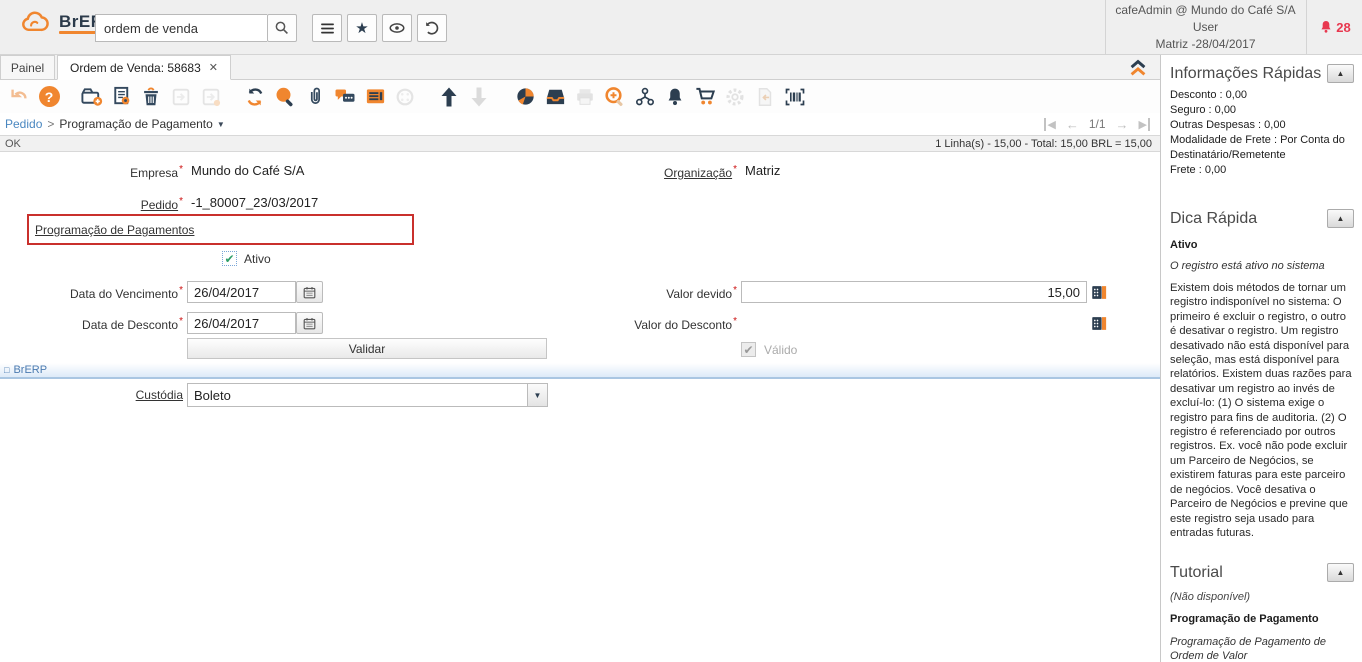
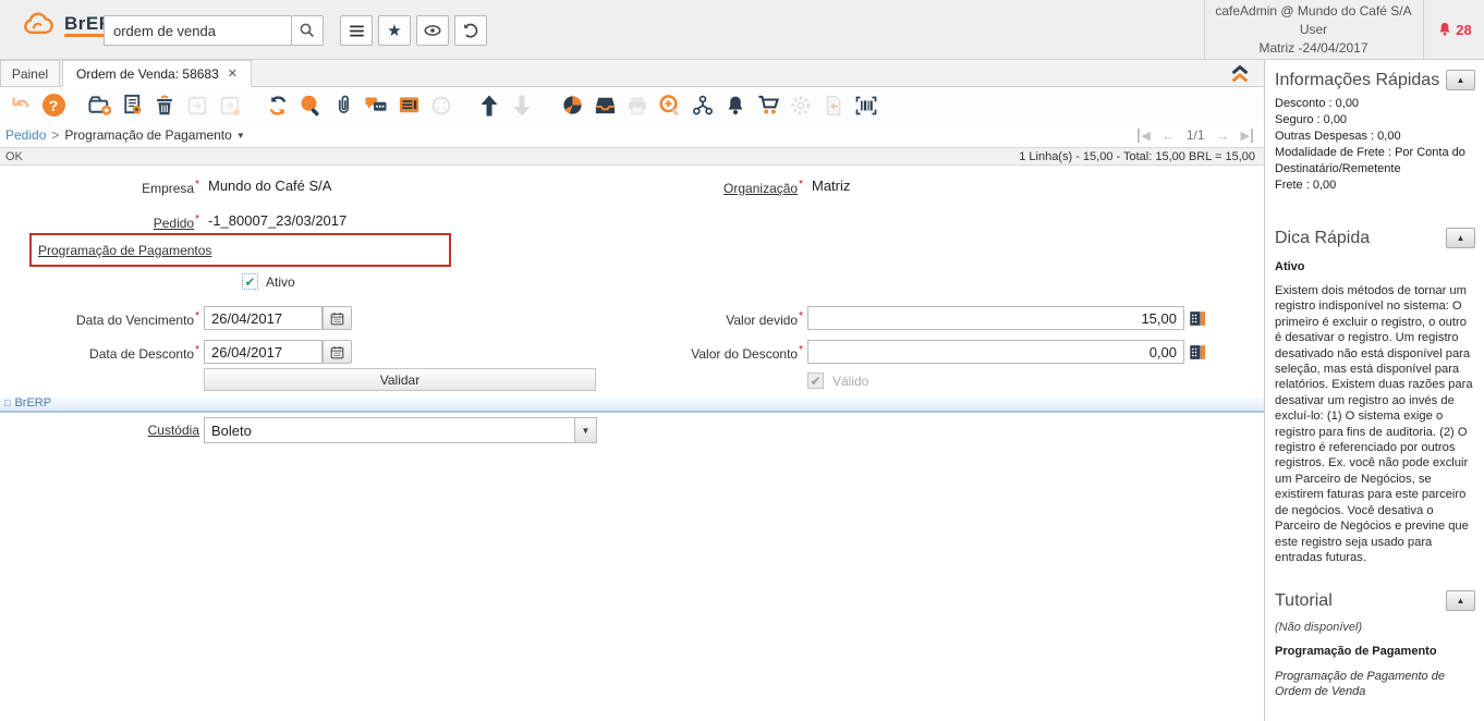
  ordem de venda
  ★
  cafeAdmin @ Mundo do Café S/A User
- Matriz -28/04/2017
+ Matriz -24/04/2017
  28
  Painel
  Ordem de Venda: 58683
  ✕
  ?
  Pedido
  >
  Programação de Pagamento
  ▼
  ◀
  ←
  1/1
  →
  ▶
  OK
  1 Linha(s) - 15,00 - Total: 15,00 BRL = 15,00
  Empresa*
  Mundo do Café S/A
  Organização*
  Matriz
  Pedido*
  -1_80007_23/03/2017
  Programação de Pagamentos
  ✔
  Ativo
  Data do Vencimento*
  26/04/2017
  Valor devido*
  15,00
  Data de Desconto*
  26/04/2017
  Valor do Desconto*
+ 0,00
  Validar
  ✔
  Válido
  □
  BrERP
  Custódia
  Boleto
  ▼
  Informações Rápidas
  ▲
  Desconto : 0,00
  Seguro : 0,00
  Outras Despesas : 0,00
  Modalidade de Frete : Por Conta do Destinatário/Remetente
  Frete : 0,00
  Dica Rápida
  ▲
  Ativo
- O registro está ativo no sistema
  Existem dois métodos de tornar um registro indisponível no sistema: O primeiro é excluir o registro, o outro é desativar o registro. Um registro desativado não está disponível para seleção, mas está disponível para relatórios. Existem duas razões para desativar um registro ao invés de excluí-lo: (1) O sistema exige o registro para fins de auditoria. (2) O registro é referenciado por outros registros. Ex. você não pode excluir um Parceiro de Negócios, se existirem faturas para este parceiro de negócios. Você desativa o Parceiro de Negócios e previne que este registro seja usado para entradas futuras.
  Tutorial
  ▲
  (Não disponível)
  Programação de Pagamento
- Programação de Pagamento de Ordem de Valor
+ Programação de Pagamento de Ordem de Venda
